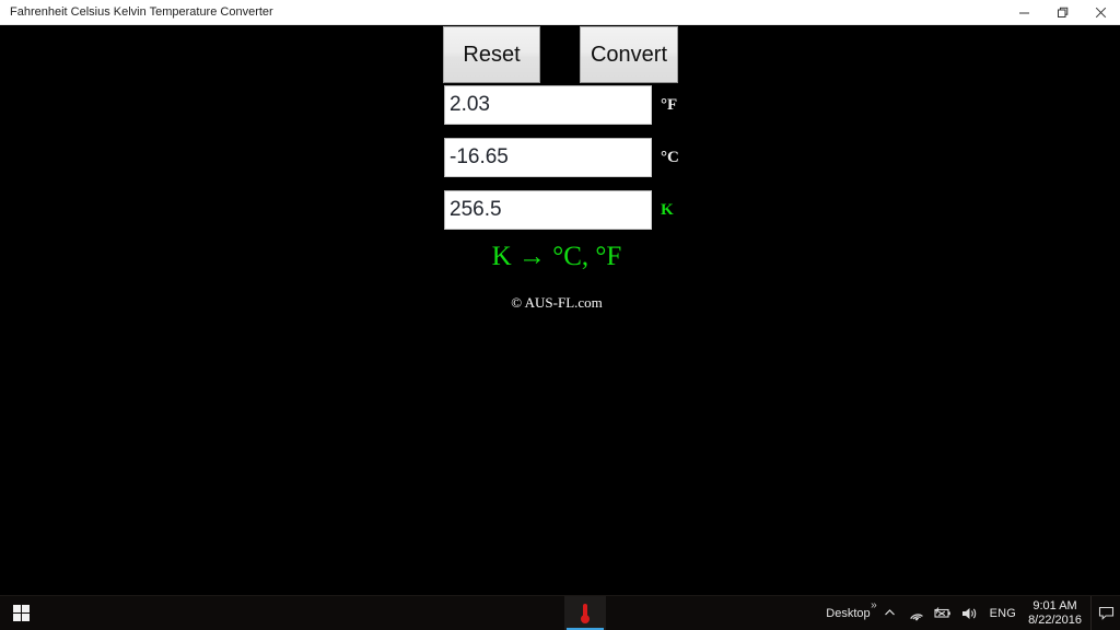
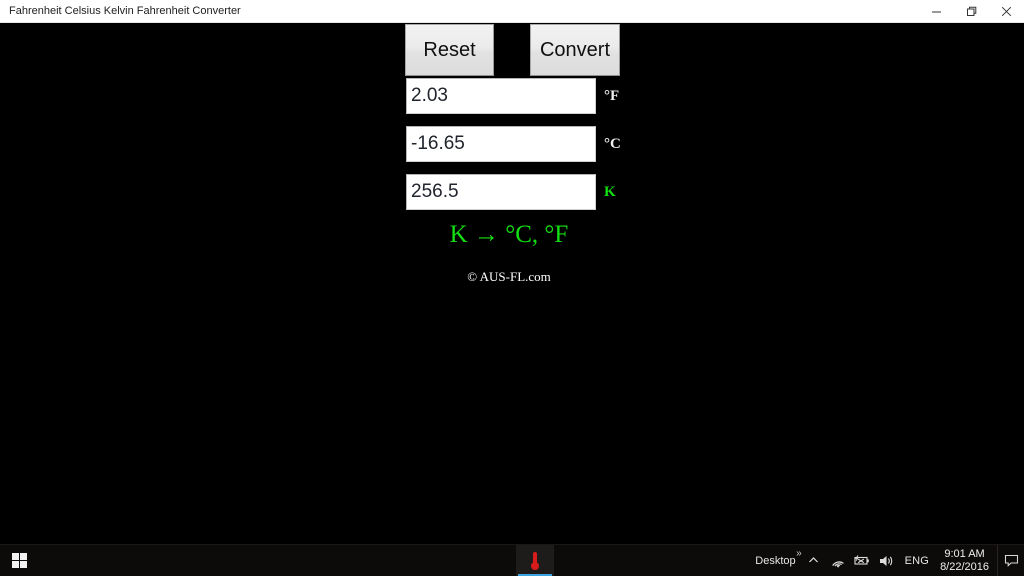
- Fahrenheit Celsius Kelvin Temperature Converter
+ Fahrenheit Celsius Kelvin Fahrenheit Converter
  Reset
  Convert
  2.03
  °F
  -16.65
  °C
  256.5
  K
  K → °C, °F
  © AUS-FL.com
  Desktop
  »
  ENG
  9:01 AM
  8/22/2016
